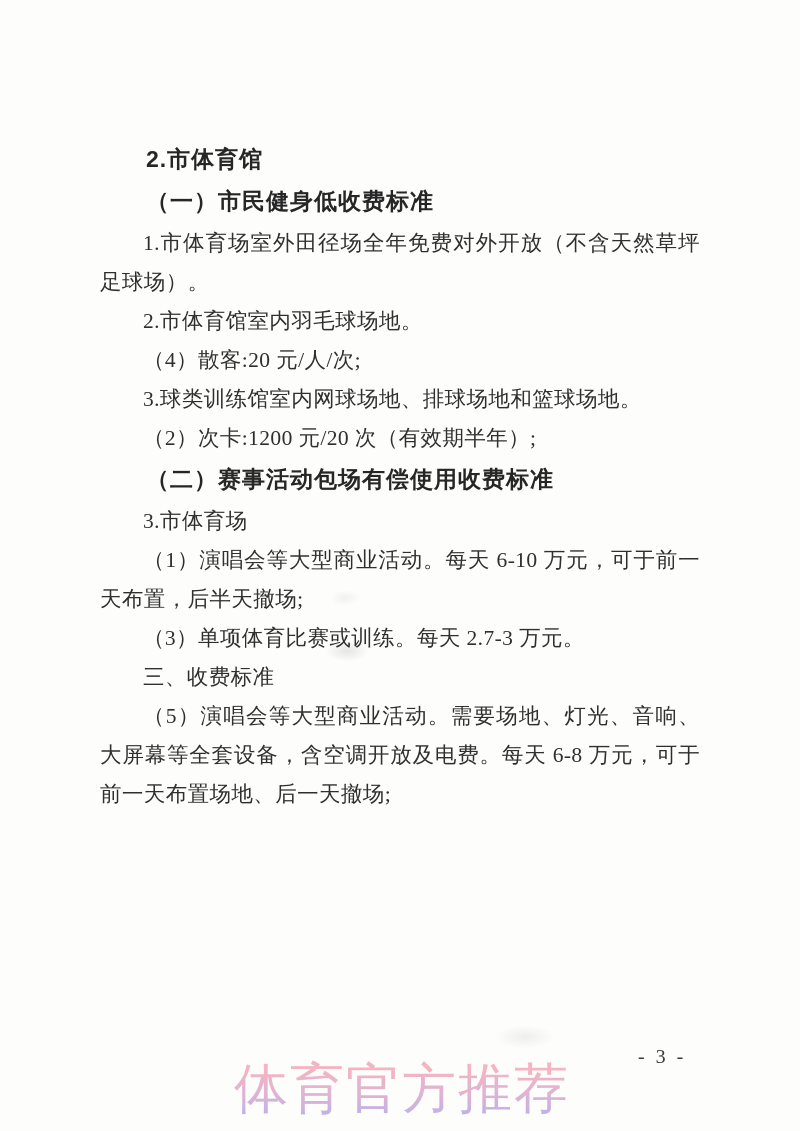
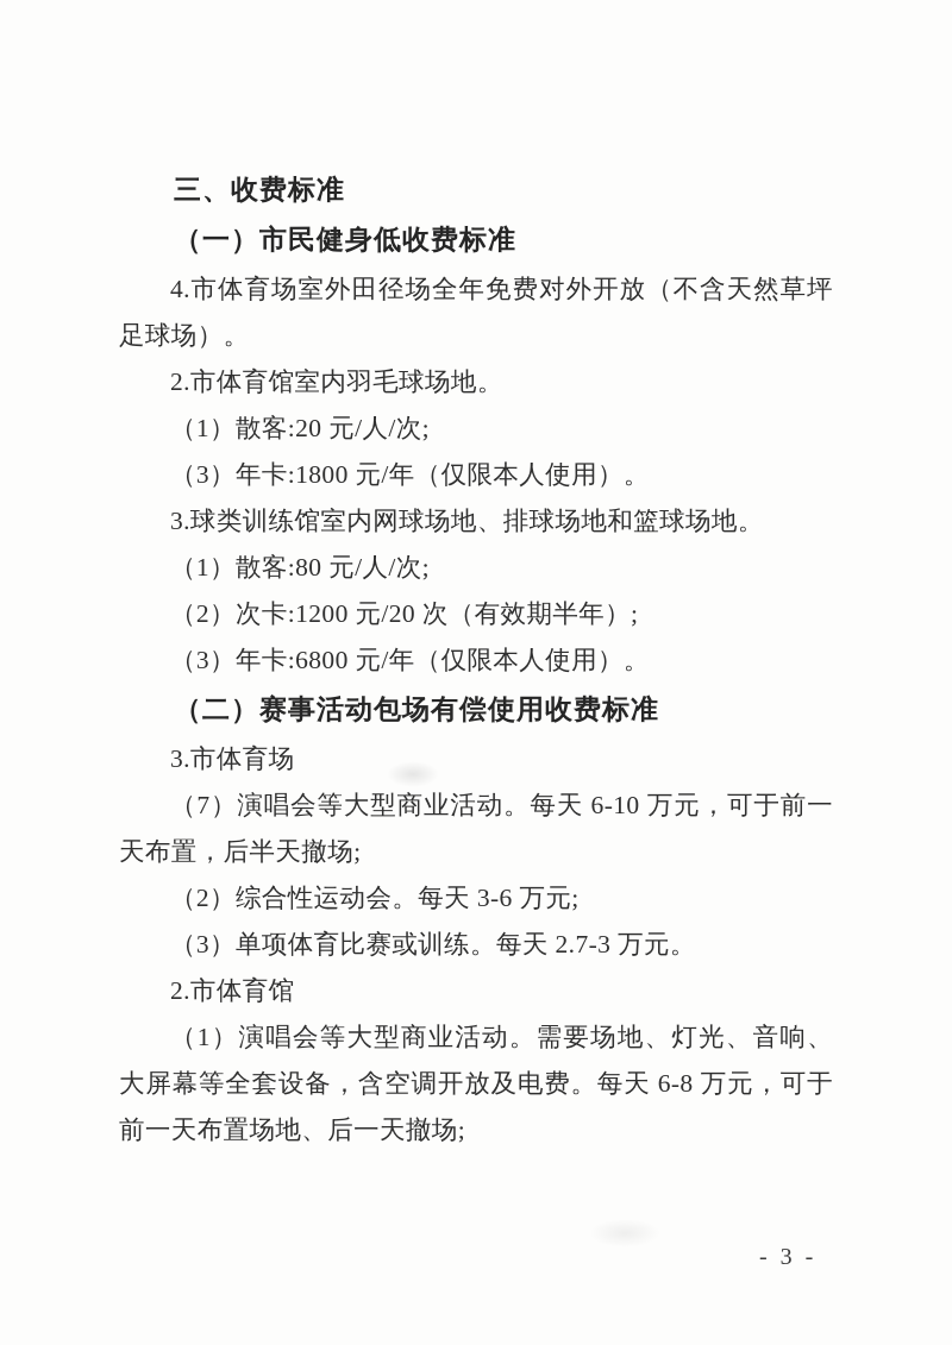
- 2.市体育馆
+ 三、收费标准
  （一）市民健身低收费标准
- 1.市体育场室外田径场全年免费对外开放（不含天然草坪足球场）。
+ 4.市体育场室外田径场全年免费对外开放（不含天然草坪足球场）。
  2.市体育馆室内羽毛球场地。
- （4）散客:20 元/人/次;
+ （1）散客:20 元/人/次;
+ （3）年卡:1800 元/年（仅限本人使用）。
  3.球类训练馆室内网球场地、排球场地和篮球场地。
+ （1）散客:80 元/人/次;
  （2）次卡:1200 元/20 次（有效期半年）;
+ （3）年卡:6800 元/年（仅限本人使用）。
  （二）赛事活动包场有偿使用收费标准
  3.市体育场
- （1）演唱会等大型商业活动。每天 6-10 万元，可于前一天布置，后半天撤场;
+ （7）演唱会等大型商业活动。每天 6-10 万元，可于前一天布置，后半天撤场;
+ （2）综合性运动会。每天 3-6 万元;
  （3）单项体育比赛或训练。每天 2.7-3 万元。
- 三、收费标准
+ 2.市体育馆
- （5）演唱会等大型商业活动。需要场地、灯光、音响、大屏幕等全套设备，含空调开放及电费。每天 6-8 万元，可于前一天布置场地、后一天撤场;
+ （1）演唱会等大型商业活动。需要场地、灯光、音响、大屏幕等全套设备，含空调开放及电费。每天 6-8 万元，可于前一天布置场地、后一天撤场;
  - 3 -
- 体育官方推荐
